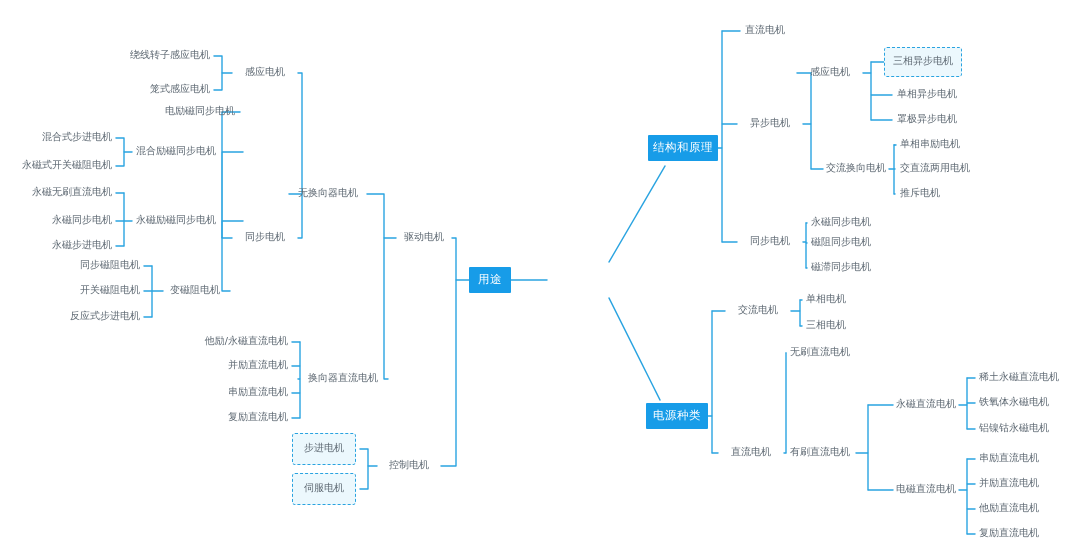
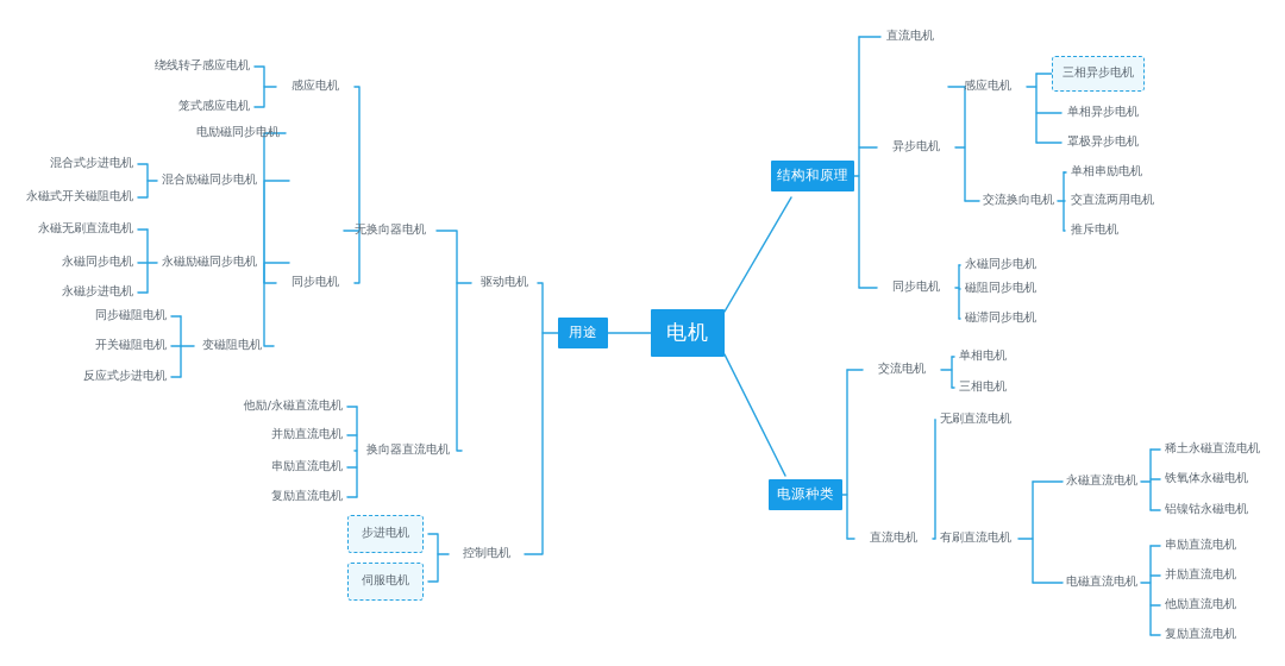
+ 电机
  用途
  结构和原理
  电源种类
  驱动电机
  控制电机
  无换向器电机
  换向器直流电机
  感应电机
  同步电机
  变磁阻电机
  混合励磁同步电机
  永磁励磁同步电机
  异步电机
  同步电机
  感应电机
  交流换向电机
  交流电机
  直流电机
  永磁直流电机
  电磁直流电机
  绕线转子感应电机
  笼式感应电机
  电励磁同步电机
  混合式步进电机
  永磁式开关磁阻电机
  永磁无刷直流电机
  永磁同步电机
  永磁步进电机
  同步磁阻电机
  开关磁阻电机
  反应式步进电机
  他励/永磁直流电机
  并励直流电机
  串励直流电机
  复励直流电机
  直流电机
  单相异步电机
  罩极异步电机
  单相串励电机
  交直流两用电机
  推斥电机
  永磁同步电机
  磁阻同步电机
  磁滞同步电机
  单相电机
  三相电机
  无刷直流电机
  有刷直流电机
  稀土永磁直流电机
  铁氧体永磁电机
  铝镍钴永磁电机
  串励直流电机
  并励直流电机
  他励直流电机
  复励直流电机
  三相异步电机
  步进电机
  伺服电机
